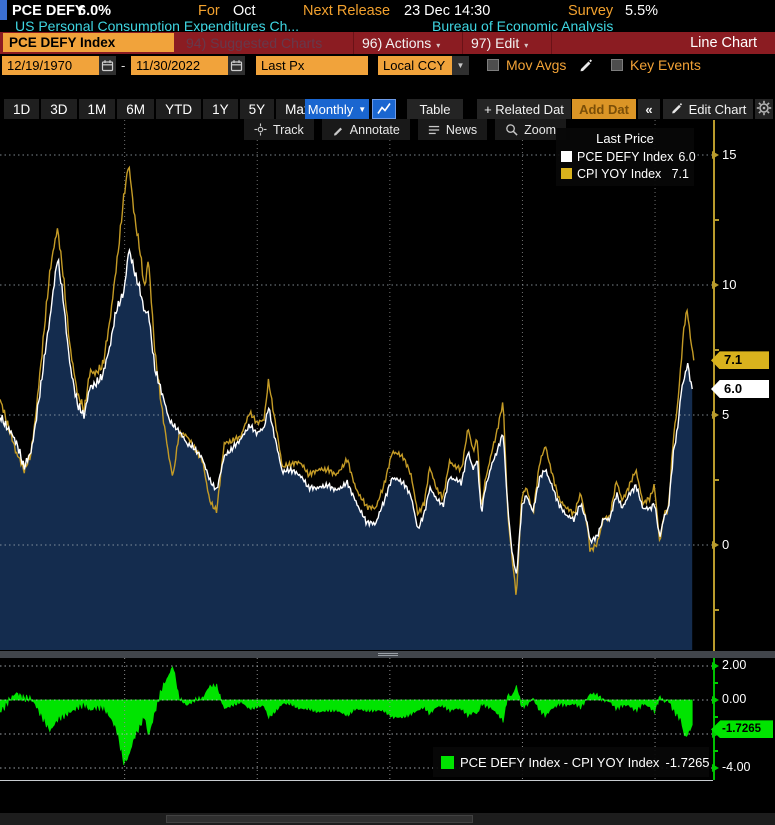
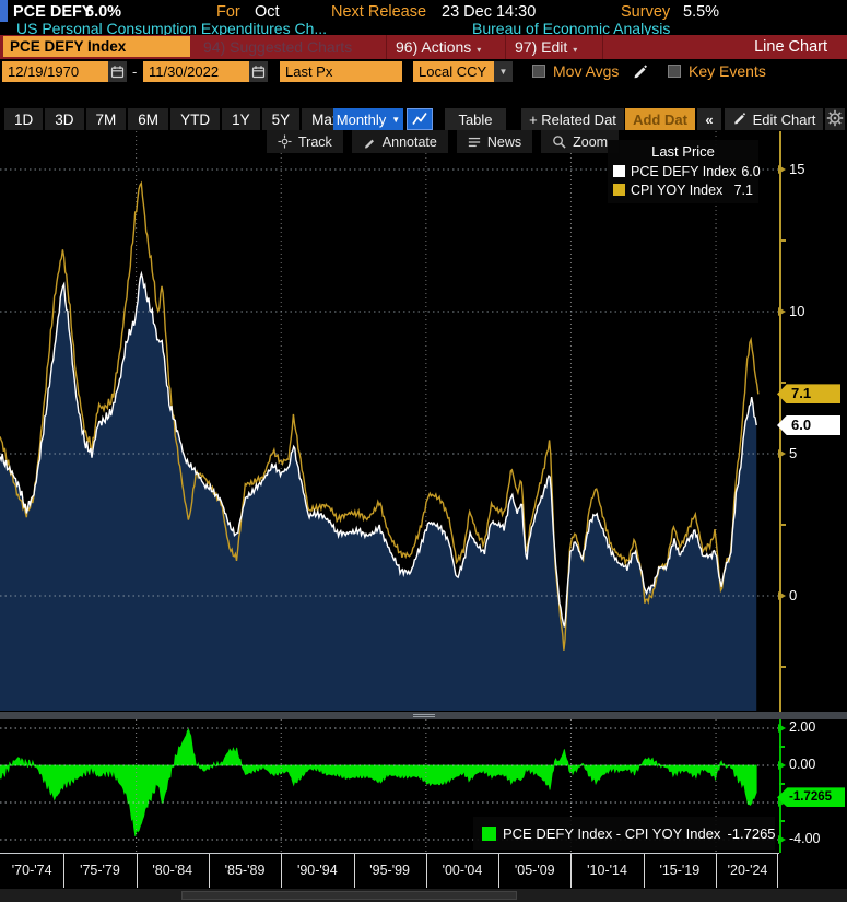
  PCE DEFY
  6.0%
  For
  Oct
  Next Release
  23 Dec 14:30
  Survey
  5.5%
  US Personal Consumption Expenditures Ch...
  Bureau of Economic Analysis
  PCE DEFY Index
  94) Suggested Charts
  96) Actions ▾
  97) Edit ▾
  Line Chart
  12/19/1970
  -
  11/30/2022
  Last Px
  Local CCY
  ▼
  Mov Avgs
  Key Events
  1D
  3D
- 1M
+ 7M
  6M
  YTD
  1Y
  5Y
  Monthly
  ▼
  Table
  + Related Dat
  Add Dat
  «
  Edit Chart
  Track
  Annotate
  News
  Zoom
  15
  10
  5
  0
  2.00
  0.00
  -4.00
  Last Price
  PCE DEFY Index
  6.0
  CPI YOY Index
  7.1
  PCE DEFY Index - CPI YOY Index
  -1.7265
+ '70-'74
+ '75-'79
+ '80-'84
+ '85-'89
+ '90-'94
+ '95-'99
+ '00-'04
+ '05-'09
+ '10-'14
+ '15-'19
+ '20-'24
  7.1
  6.0
  -1.7265
